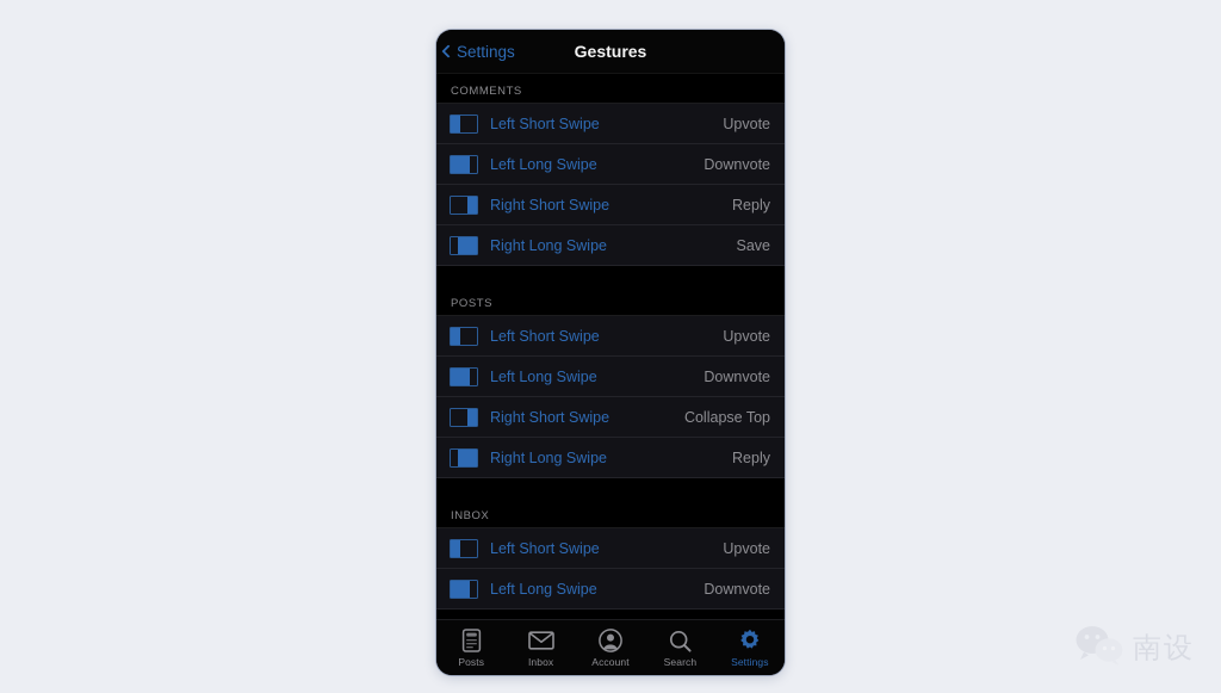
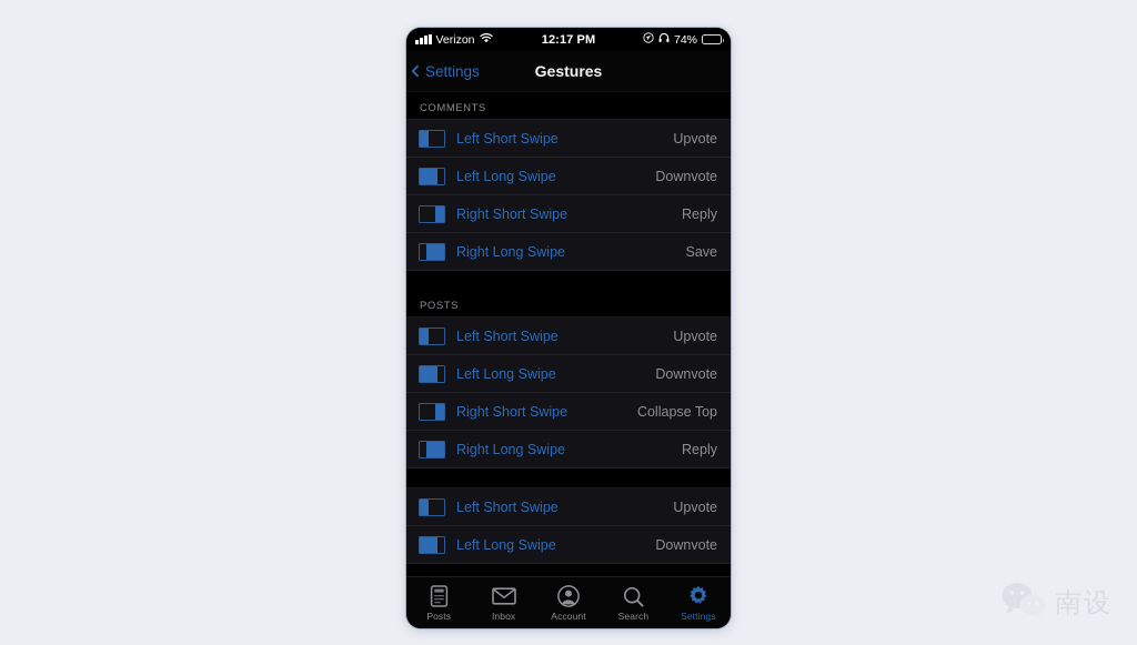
+ Verizon
+ 12:17 PM
+ 74%
  Settings
  Gestures
  COMMENTS
  Left Short Swipe
  Upvote
  Left Long Swipe
  Downvote
  Right Short Swipe
  Reply
  Right Long Swipe
  Save
  POSTS
  Left Short Swipe
  Upvote
  Left Long Swipe
  Downvote
  Right Short Swipe
  Collapse Top
  Right Long Swipe
  Reply
- INBOX
  Left Short Swipe
  Upvote
  Left Long Swipe
  Downvote
  Posts
  Inbox
  Account
  Search
  Settings
